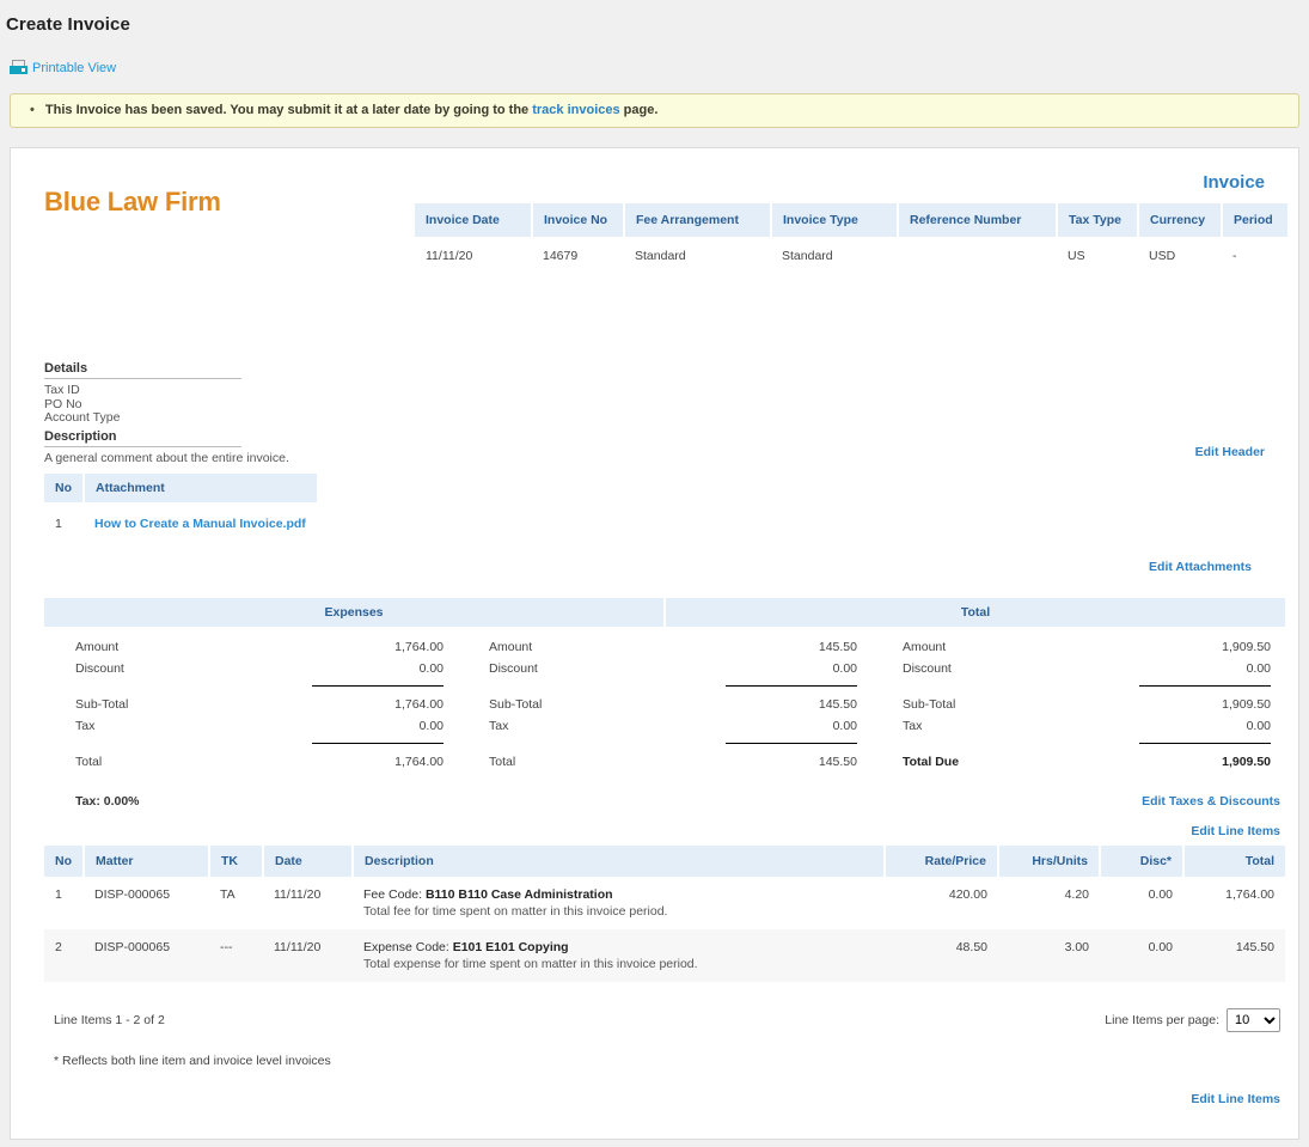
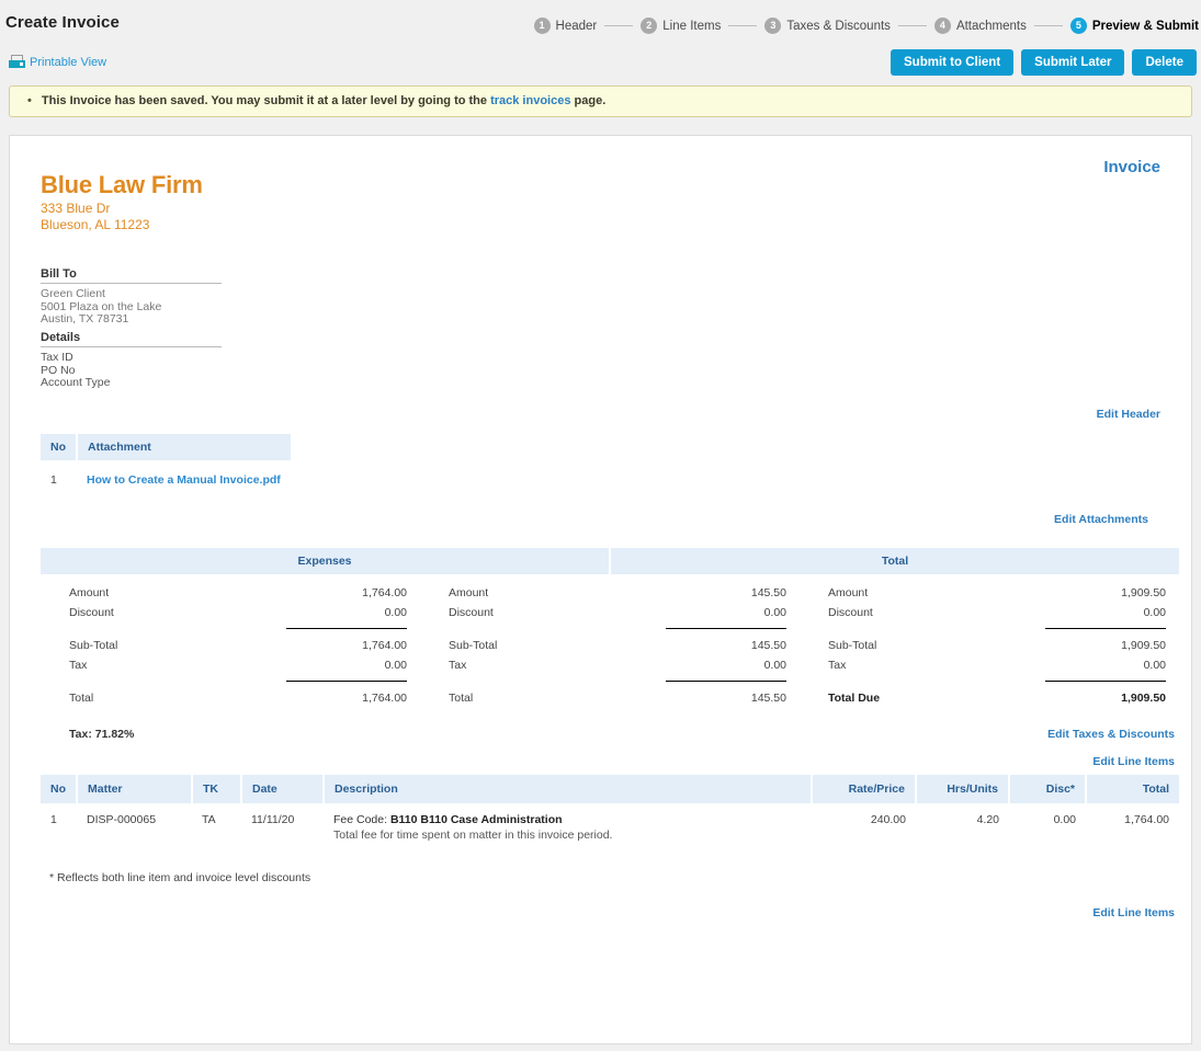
  Create Invoice
  Printable View
+ 1
+ Header
+ 2
+ Line Items
+ 3
+ Taxes & Discounts
+ 4
+ Attachments
+ 5
+ Preview & Submit
+ Submit to Client
+ Submit Later
+ Delete
- • This Invoice has been saved. You may submit it at a later date by going to the track invoices page.
+ • This Invoice has been saved. You may submit it at a later level by going to the track invoices page.
  Invoice
  Blue Law Firm
+ 333 Blue Dr
+ Blueson, AL 11223
+ Bill To
+ Green Client
+ 5001 Plaza on the Lake
+ Austin, TX 78731
  Details
  Tax ID
  PO No
  Account Type
- Description
- A general comment about the entire invoice.
- Invoice Date	Invoice No	Fee Arrangement	Invoice Type	Reference Number	Tax Type	Currency	Period
- 11/11/20	14679	Standard	Standard		US	USD	-
  Edit Header
  No	Attachment
  1	How to Create a Manual Invoice.pdf
  Edit Attachments
  Expenses
  Total
  Amount
  1,764.00
  Discount
  0.00
  Sub-Total
  1,764.00
  Tax
  0.00
  Total
  1,764.00
  Amount
  145.50
  Discount
  0.00
  Sub-Total
  145.50
  Tax
  0.00
  Total
  145.50
  Amount
  1,909.50
  Discount
  0.00
  Sub-Total
  1,909.50
  Tax
  0.00
  Total Due
  1,909.50
- Tax: 0.00%
+ Tax: 71.82%
  Edit Taxes & Discounts
  Edit Line Items
  No	Matter	TK	Date	Description	Rate/Price	Hrs/Units	Disc*	Total
- 1	DISP-000065	TA	11/11/20	Fee Code: B110 B110 Case Administration Total fee for time spent on matter in this invoice period.	420.00	4.20	0.00	1,764.00
+ 1	DISP-000065	TA	11/11/20	Fee Code: B110 B110 Case Administration Total fee for time spent on matter in this invoice period.	240.00	4.20	0.00	1,764.00
- 2	DISP-000065	---	11/11/20	Expense Code: E101 E101 Copying Total expense for time spent on matter in this invoice period.	48.50	3.00	0.00	145.50
- Line Items 1 - 2 of 2
- Line Items per page:
- 10
- * Reflects both line item and invoice level invoices
+ * Reflects both line item and invoice level discounts
  Edit Line Items
